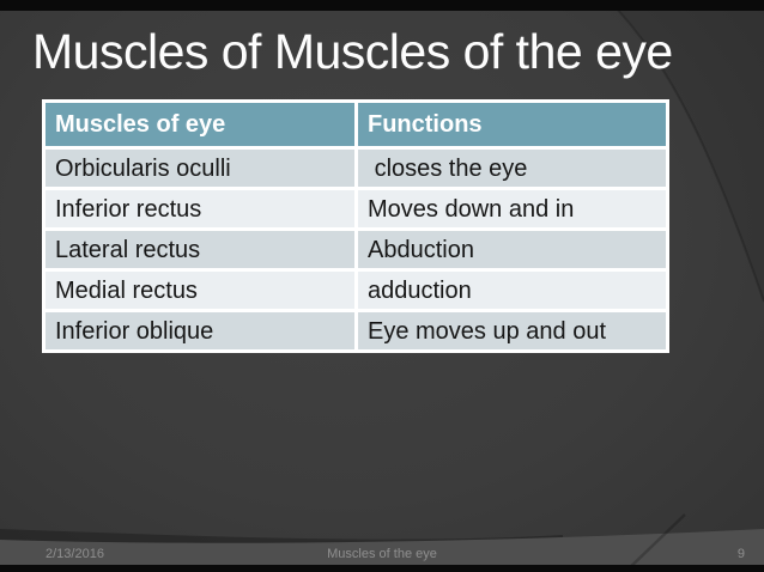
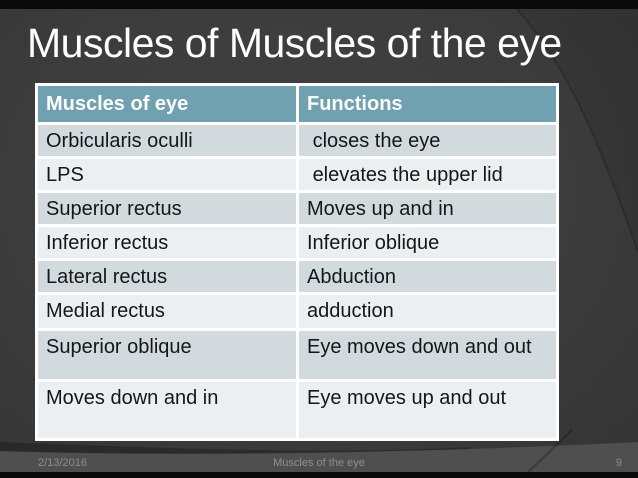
  Muscles of Muscles of the eye
  Muscles of eye	Functions
  Orbicularis oculli	closes the eye
+ LPS	elevates the upper lid
+ Superior rectus	Moves up and in
- Inferior rectus	Moves down and in
+ Inferior rectus	Inferior oblique
  Lateral rectus	Abduction
  Medial rectus	adduction
+ Superior oblique	Eye moves down and out
- Inferior oblique	Eye moves up and out
+ Moves down and in	Eye moves up and out
  2/13/2016
  Muscles of the eye
  9
